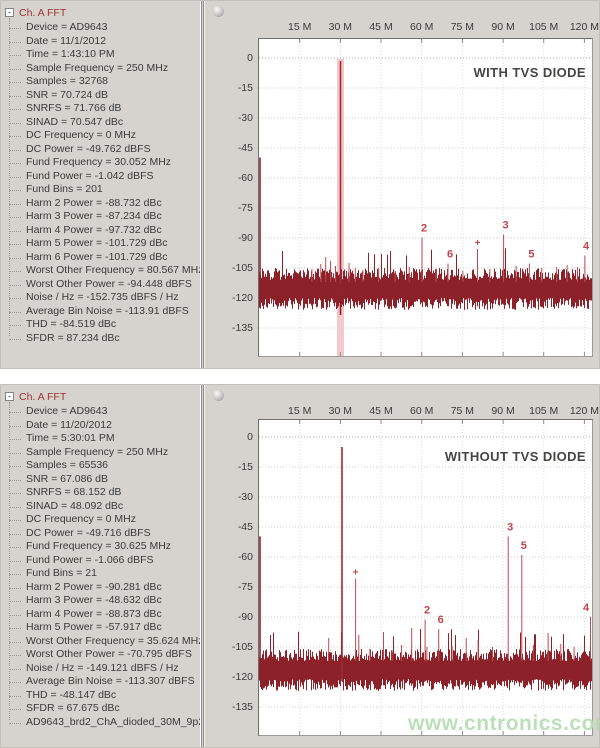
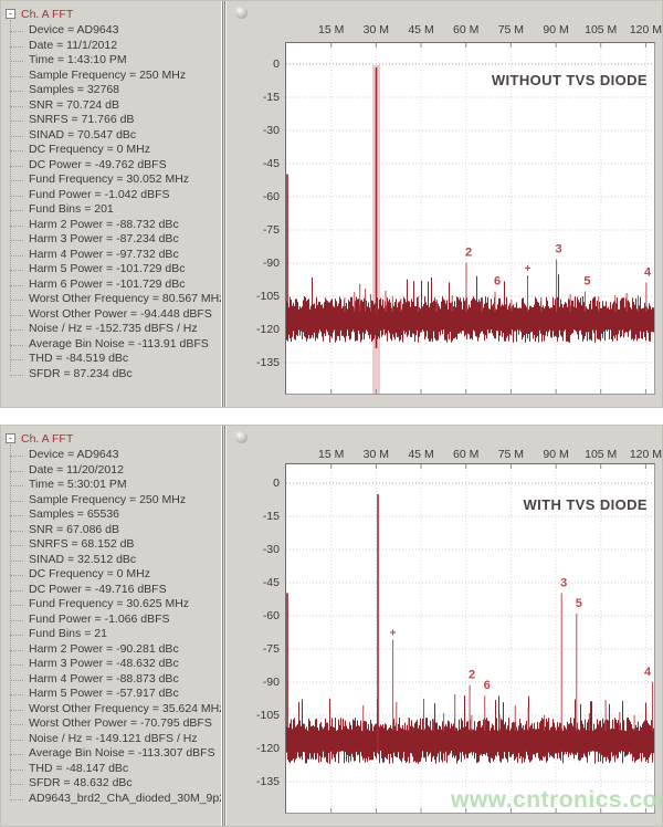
  -
  Ch. A FFT
  Device = AD9643
  Date = 11/1/2012
  Time = 1:43:10 PM
  Sample Frequency = 250 MHz
  Samples = 32768
  SNR = 70.724 dB
  SNRFS = 71.766 dB
  SINAD = 70.547 dBc
  DC Frequency = 0 MHz
  DC Power = -49.762 dBFS
  Fund Frequency = 30.052 MHz
  Fund Power = -1.042 dBFS
  Fund Bins = 201
  Harm 2 Power = -88.732 dBc
  Harm 3 Power = -87.234 dBc
  Harm 4 Power = -97.732 dBc
  Harm 5 Power = -101.729 dBc
  Harm 6 Power = -101.729 dBc
  Worst Other Frequency = 80.567 MH
  Worst Other Power = -94.448 dBFS
  Noise / Hz = -152.735 dBFS / Hz
  Average Bin Noise = -113.91 dBFS
  THD = -84.519 dBc
  SFDR = 87.234 dBc
  15 M
  30 M
  45 M
  60 M
  75 M
  90 M
  105 M
  120 M
  0
  -15
  -30
  -45
  -60
  -75
  -90
  -105
  -120
  -135
  2
  6
  +
  3
  5
  4
- WITH TVS DIODE
+ WITHOUT TVS DIODE
  -
  Ch. A FFT
  Device = AD9643
  Date = 11/20/2012
  Time = 5:30:01 PM
  Sample Frequency = 250 MHz
  Samples = 65536
  SNR = 67.086 dB
  SNRFS = 68.152 dB
- SINAD = 48.092 dBc
+ SINAD = 32.512 dBc
  DC Frequency = 0 MHz
  DC Power = -49.716 dBFS
  Fund Frequency = 30.625 MHz
  Fund Power = -1.066 dBFS
  Fund Bins = 21
  Harm 2 Power = -90.281 dBc
  Harm 3 Power = -48.632 dBc
  Harm 4 Power = -88.873 dBc
  Harm 5 Power = -57.917 dBc
  Worst Other Frequency = 35.624 MH
  Worst Other Power = -70.795 dBFS
  Noise / Hz = -149.121 dBFS / Hz
  Average Bin Noise = -113.307 dBFS
  THD = -48.147 dBc
- SFDR = 67.675 dBc
+ SFDR = 48.632 dBc
  AD9643_brd2_ChA_dioded_30M_9p
  15 M
  30 M
  45 M
  60 M
  75 M
  90 M
  105 M
  120 M
  0
  -15
  -30
  -45
  -60
  -75
  -90
  -105
  -120
  -135
  +
  2
  6
  3
  5
  4
- WITHOUT TVS DIODE
+ WITH TVS DIODE
  www.cntronics.co
